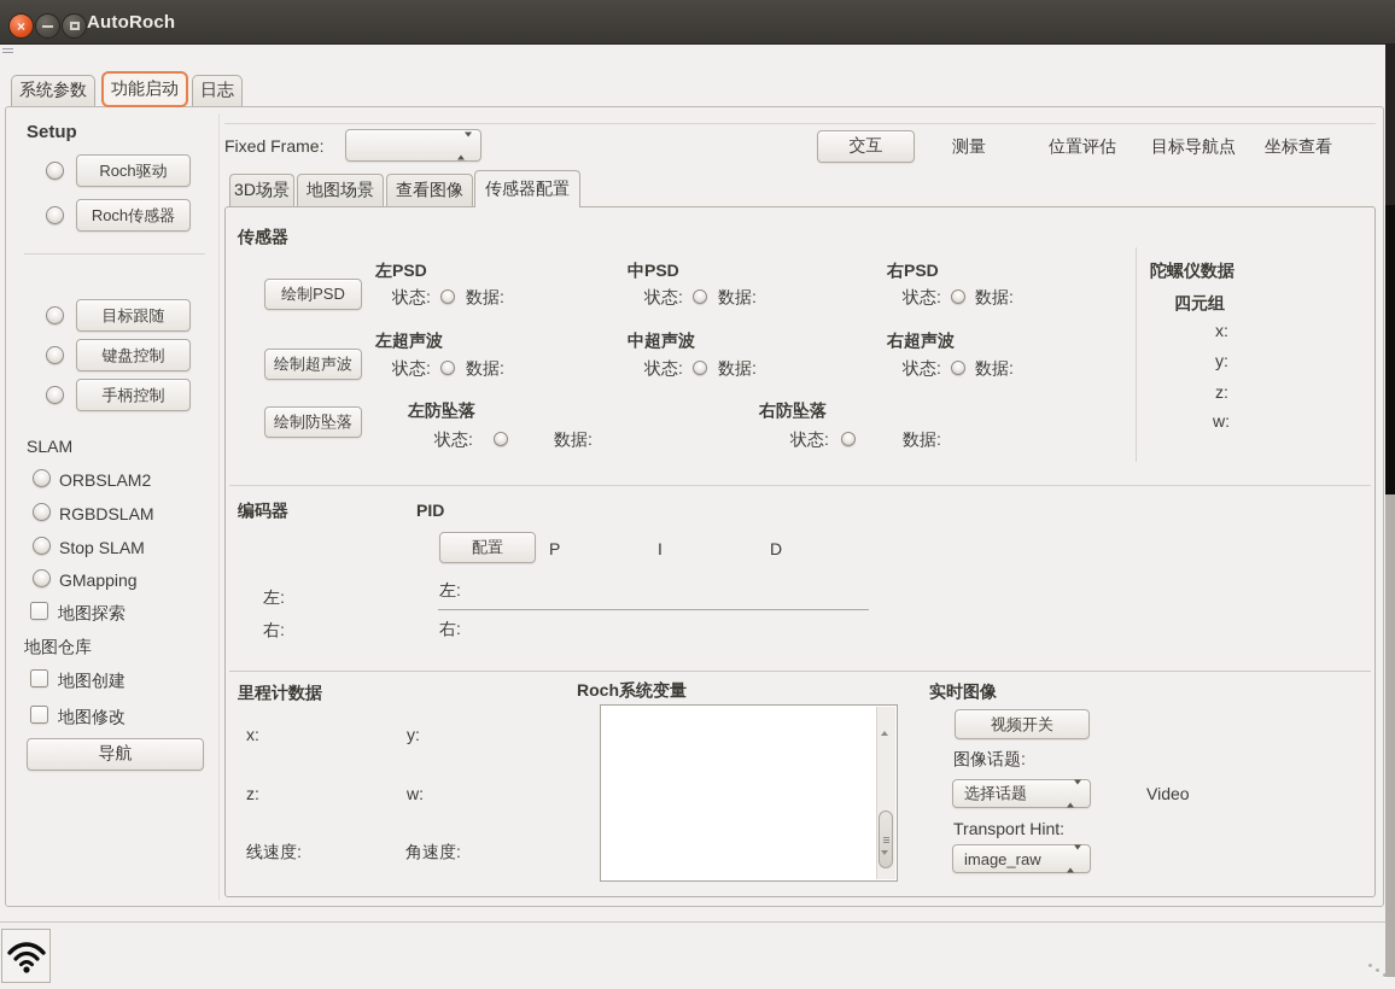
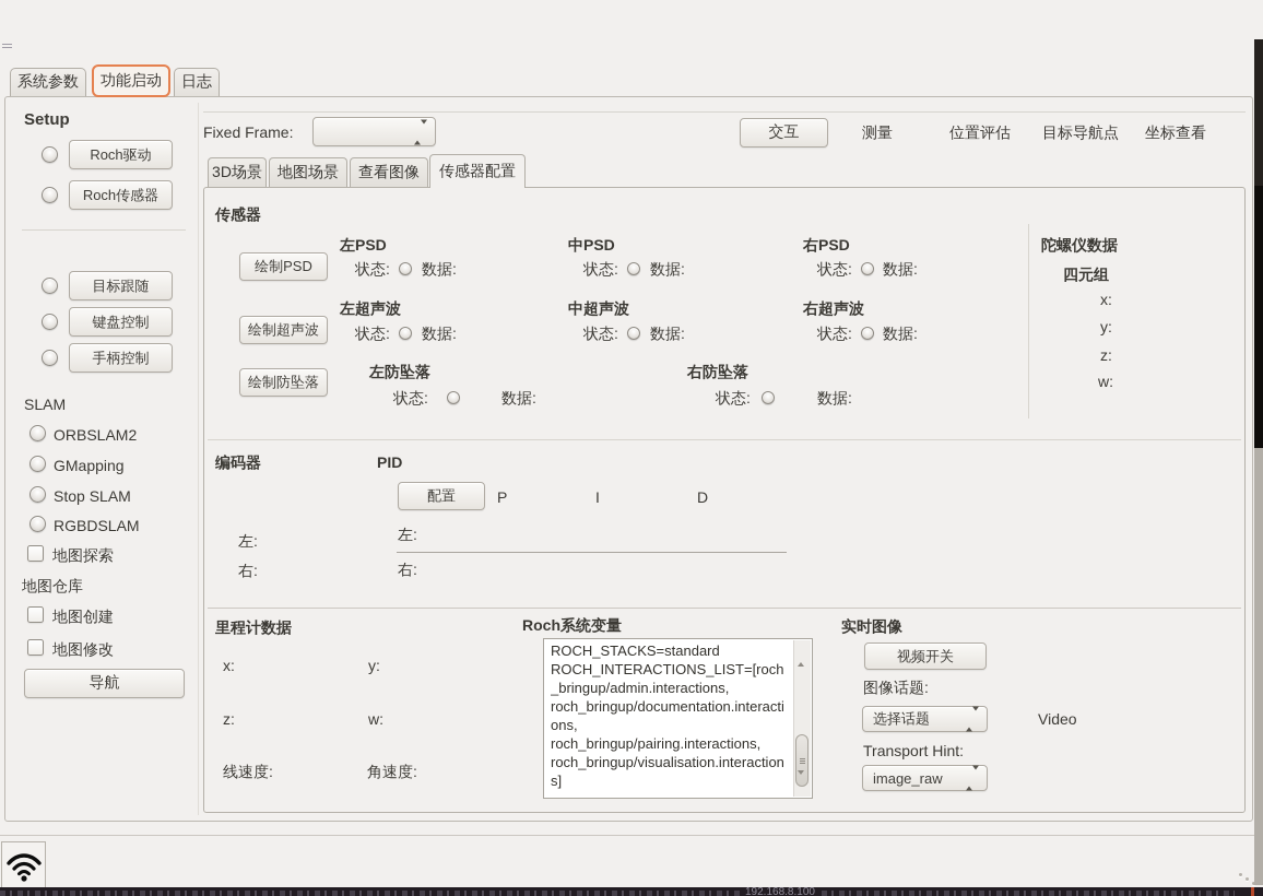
- ×
- AutoRoch
  系统参数
  功能启动
  日志
  Setup
  Roch驱动
  Roch传感器
  目标跟随
  键盘控制
  手柄控制
  SLAM
  ORBSLAM2
- RGBDSLAM
+ GMapping
  Stop SLAM
- GMapping
+ RGBDSLAM
  地图探索
  地图仓库
  地图创建
  地图修改
  导航
  Fixed Frame:
  交互
  测量
  位置评估
  目标导航点
  坐标查看
  3D场景
  地图场景
  查看图像
  传感器配置
  传感器
  绘制PSD
  左PSD
  状态:
  数据:
  中PSD
  状态:
  数据:
  右PSD
  状态:
  数据:
  绘制超声波
  左超声波
  状态:
  数据:
  中超声波
  状态:
  数据:
  右超声波
  状态:
  数据:
  绘制防坠落
  左防坠落
  状态:
  数据:
  右防坠落
  状态:
  数据:
  陀螺仪数据
  四元组
  x:
  y:
  z:
  w:
  编码器
  PID
  配置
  P
  I
  D
  左:
  左:
  右:
  右:
  里程计数据
  x:
  y:
  z:
  w:
  线速度:
  角速度:
  Roch系统变量
+ ROCH_STACKS=standard
+ ROCH_INTERACTIONS_LIST=[roch_bringup/admin.interactions,
+ roch_bringup/documentation.interactions,
+ roch_bringup/pairing.interactions,
+ roch_bringup/visualisation.interactions]
  实时图像
  视频开关
  图像话题:
  选择话题
  Video
  Transport Hint:
  image_raw
+ 192.168.8.100
